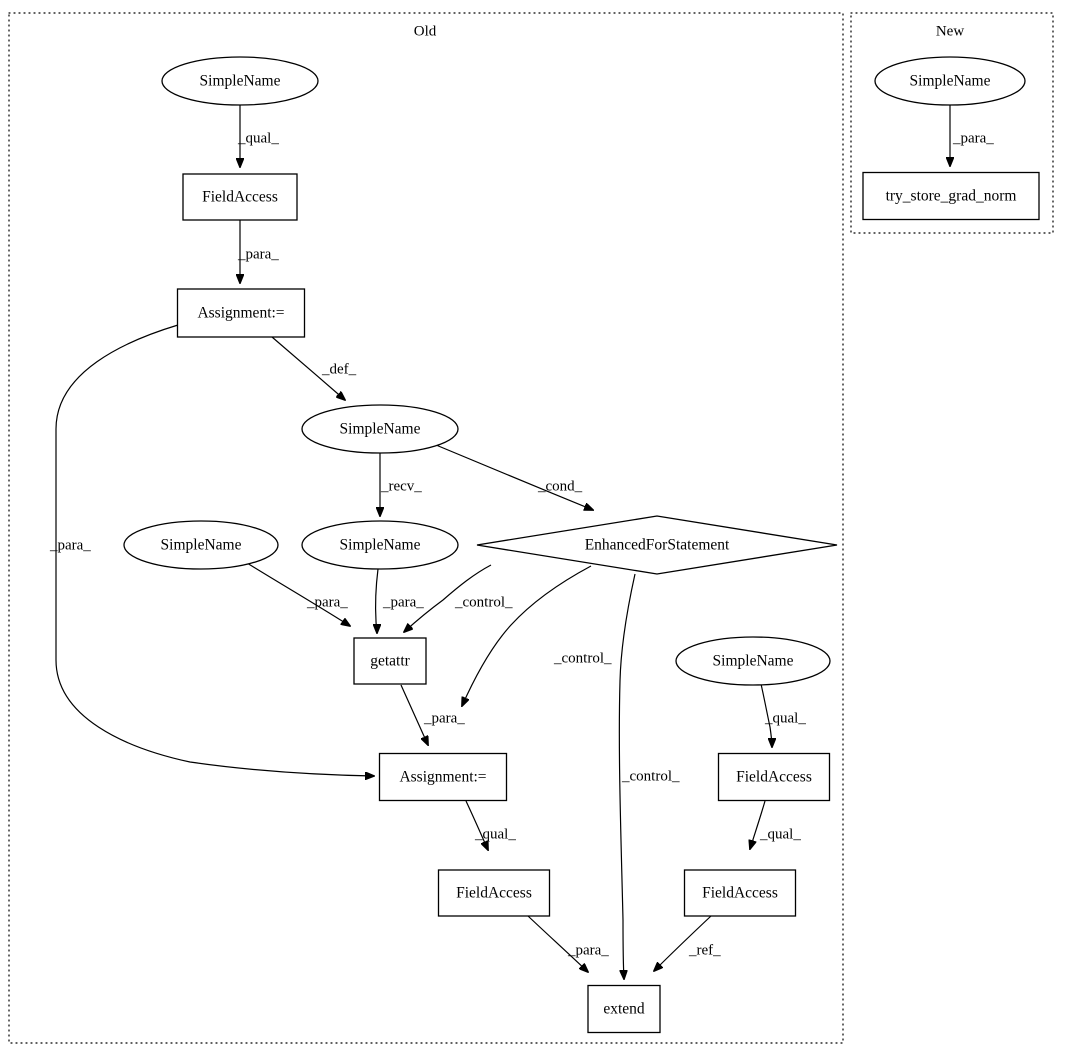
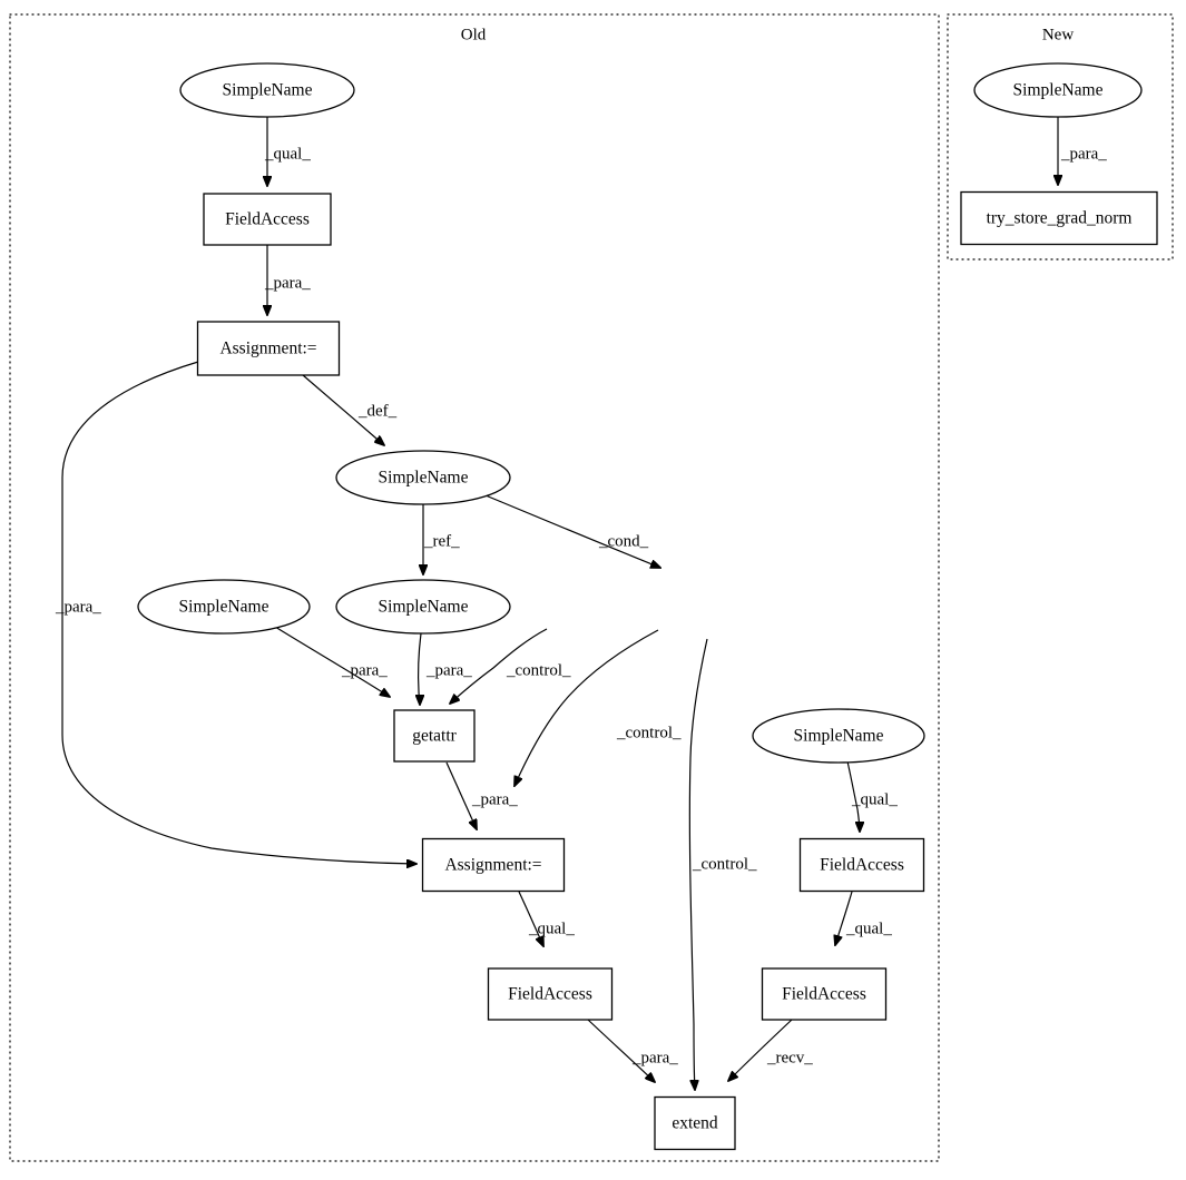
  SimpleName
  FieldAccess
  Assignment:=
  SimpleName
  SimpleName
  SimpleName
- EnhancedForStatement
  getattr
  Assignment:=
  SimpleName
  FieldAccess
  FieldAccess
  FieldAccess
  extend
  SimpleName
  try_store_grad_norm
  _qual_
  _para_
  _def_
  _para_
- _recv_
+ _ref_
  _cond_
  _para_
  _para_
  _control_
  _control_
  _control_
  _para_
  _qual_
  _qual_
  _qual_
  _para_
- _ref_
+ _recv_
  _para_
  Old
  New
